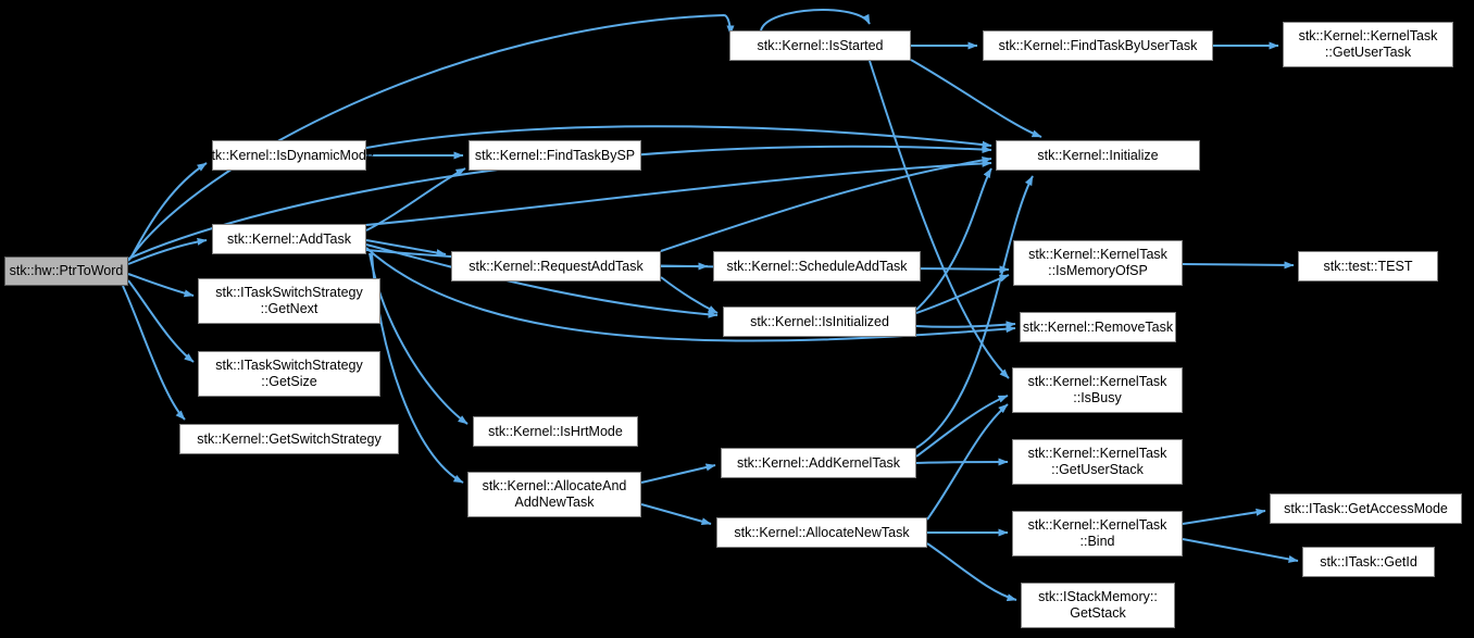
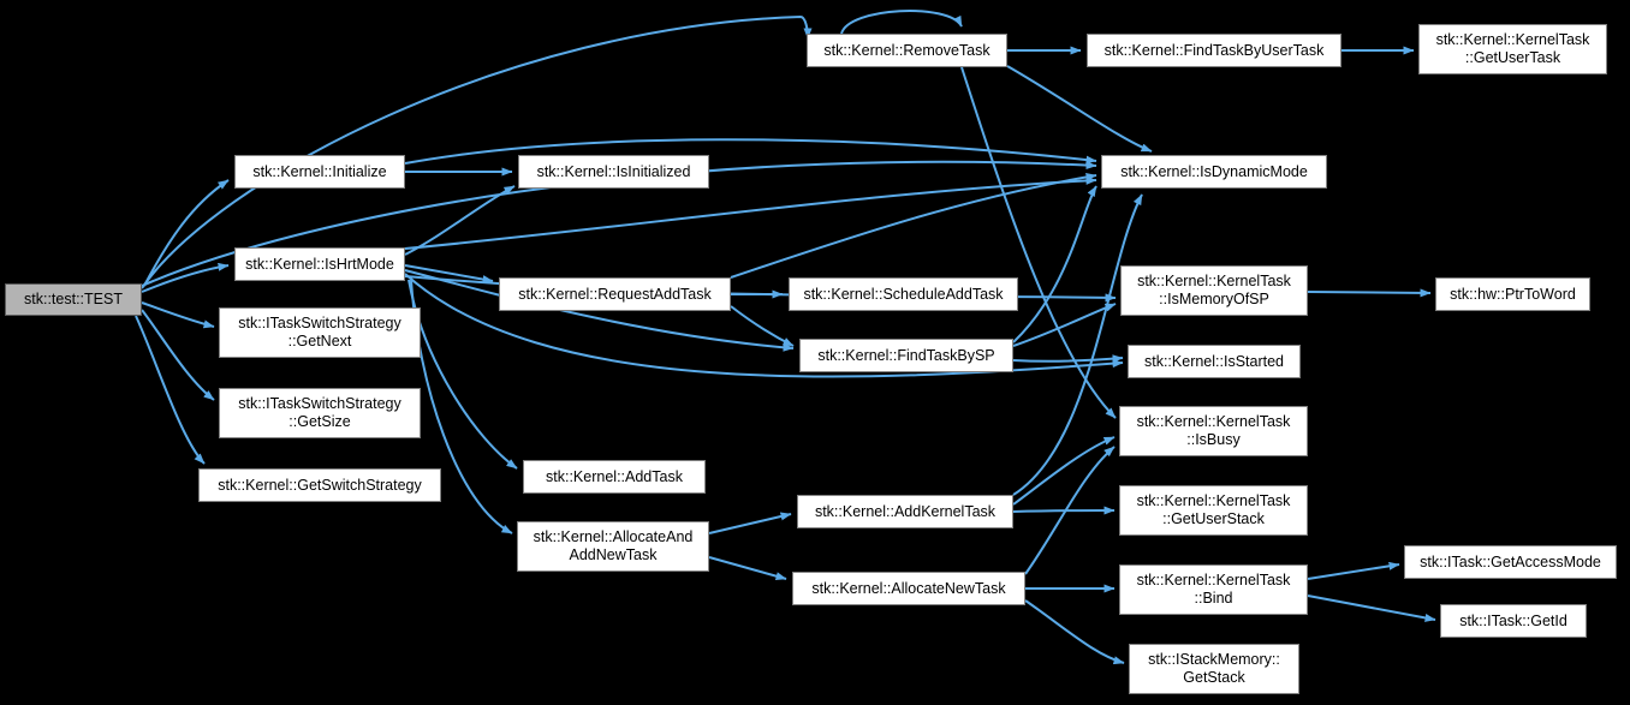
- stk::hw::PtrToWord
+ stk::test::TEST
- stk::Kernel::IsDynamicMode
+ stk::Kernel::Initialize
- stk::Kernel::AddTask
+ stk::Kernel::IsHrtMode
  stk::ITaskSwitchStrategy
  ::GetNext
  stk::ITaskSwitchStrategy
  ::GetSize
  stk::Kernel::GetSwitchStrategy
- stk::Kernel::FindTaskBySP
+ stk::Kernel::IsInitialized
  stk::Kernel::RequestAddTask
- stk::Kernel::IsHrtMode
+ stk::Kernel::AddTask
  stk::Kernel::AllocateAnd
  AddNewTask
- stk::Kernel::IsStarted
+ stk::Kernel::RemoveTask
  stk::Kernel::ScheduleAddTask
- stk::Kernel::IsInitialized
+ stk::Kernel::FindTaskBySP
  stk::Kernel::AddKernelTask
  stk::Kernel::AllocateNewTask
  stk::Kernel::FindTaskByUserTask
- stk::Kernel::Initialize
+ stk::Kernel::IsDynamicMode
  stk::Kernel::KernelTask
  ::IsMemoryOfSP
- stk::Kernel::RemoveTask
+ stk::Kernel::IsStarted
  stk::Kernel::KernelTask
  ::IsBusy
  stk::Kernel::KernelTask
  ::GetUserStack
  stk::Kernel::KernelTask
  ::Bind
  stk::IStackMemory::
  GetStack
  stk::Kernel::KernelTask
  ::GetUserTask
- stk::test::TEST
+ stk::hw::PtrToWord
  stk::ITask::GetAccessMode
  stk::ITask::GetId
